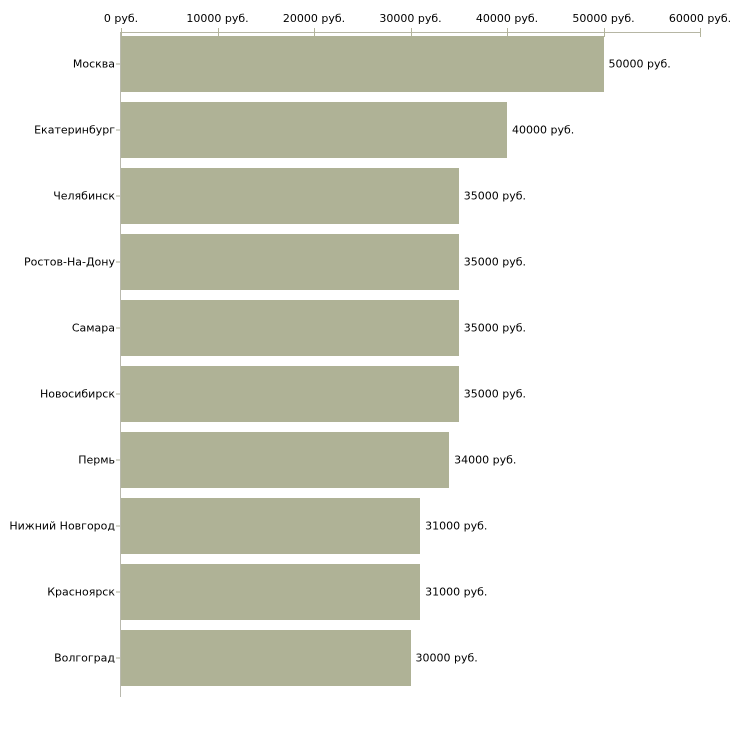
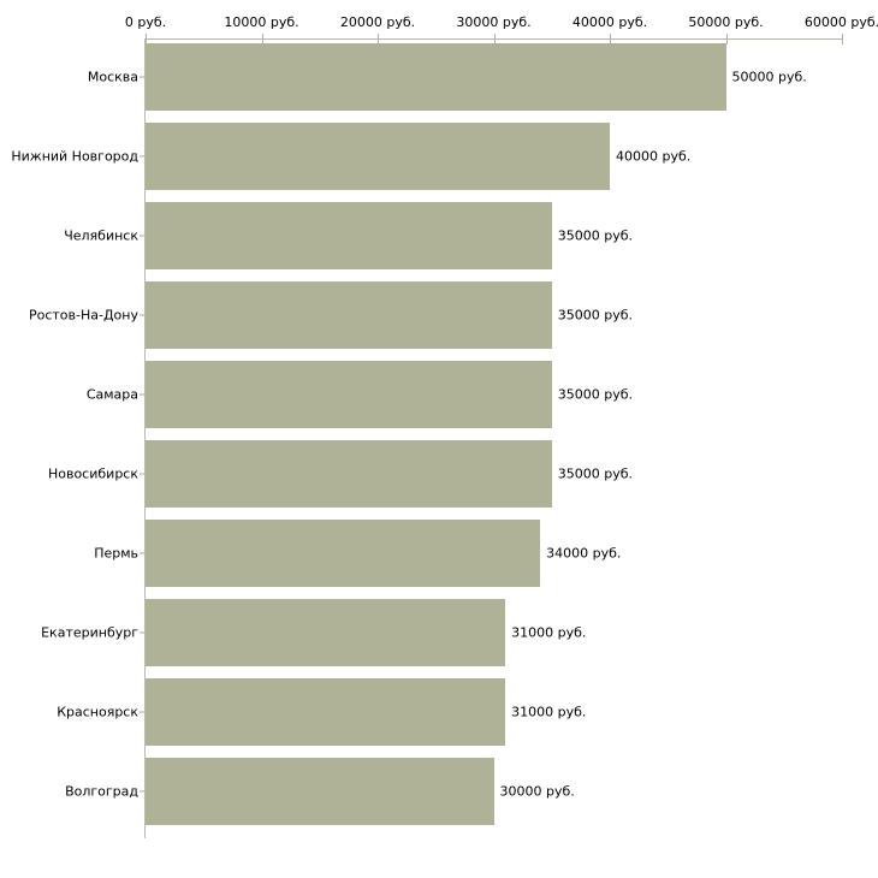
  0 руб.
  10000 руб.
  20000 руб.
  30000 руб.
  40000 руб.
  50000 руб.
  60000 руб.
  Москва
  50000 руб.
- Екатеринбург
+ Нижний Новгород
  40000 руб.
  Челябинск
  35000 руб.
  Ростов-На-Дону
  35000 руб.
  Самара
  35000 руб.
  Новосибирск
  35000 руб.
  Пермь
  34000 руб.
- Нижний Новгород
+ Екатеринбург
  31000 руб.
  Красноярск
  31000 руб.
  Волгоград
  30000 руб.
